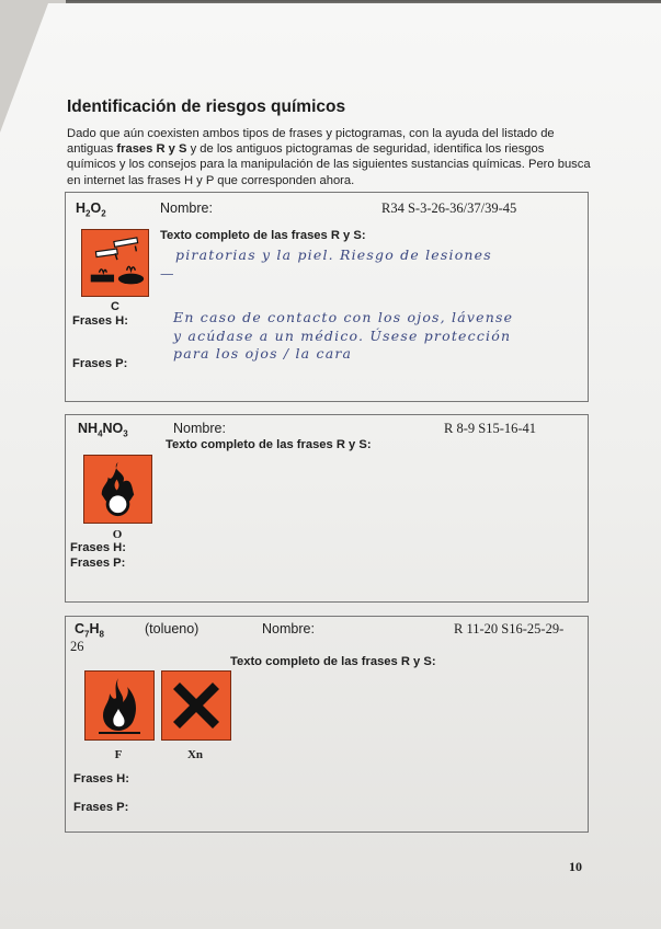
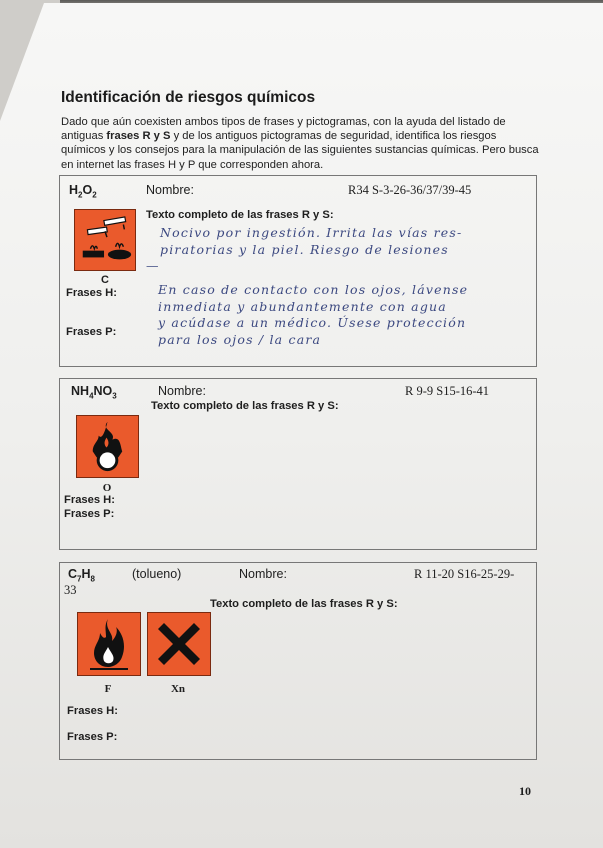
  Identificación de riesgos químicos
  Dado que aún coexisten ambos tipos de frases y pictogramas, con la ayuda del listado de antiguas frases R y S y de los antiguos pictogramas de seguridad, identifica los riesgos químicos y los consejos para la manipulación de las siguientes sustancias químicas. Pero busca en internet las frases H y P que corresponden ahora.
  H2O2
  Nombre:
  R34 S-3-26-36/37/39-45
  Texto completo de las frases R y S:
  C
+ Nocivo por ingestión. Irrita las vías res-
  piratorias y la piel. Riesgo de lesiones
  —
  Frases H:
  Frases P:
  En caso de contacto con los ojos, lávense
+ inmediata y abundantemente con agua
  y acúdase a un médico. Úsese protección
  para los ojos / la cara
  NH4NO3
  Nombre:
- R 8-9 S15-16-41
+ R 9-9 S15-16-41
  Texto completo de las frases R y S:
  O
  Frases H:
  Frases P:
  C7H8
  (tolueno)
  Nombre:
  R 11-20 S16-25-29-
- 26
+ 33
  Texto completo de las frases R y S:
  F
  Xn
  Frases H:
  Frases P:
  10
